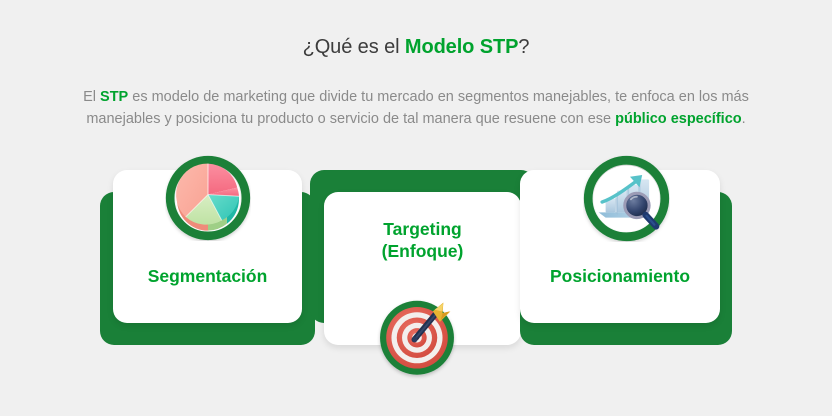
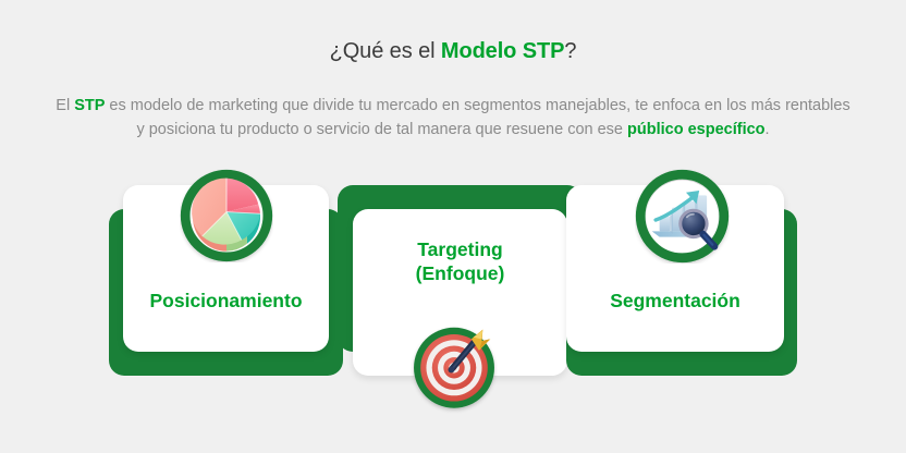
  ¿Qué es el Modelo STP?
- El STP es modelo de marketing que divide tu mercado en segmentos manejables, te enfoca en los más manejables y posiciona tu producto o servicio de tal manera que resuene con ese público específico.
+ El STP es modelo de marketing que divide tu mercado en segmentos manejables, te enfoca en los más rentables y posiciona tu producto o servicio de tal manera que resuene con ese público específico.
- Segmentación
+ Posicionamiento
  Targeting
  (Enfoque)
- Posicionamiento
+ Segmentación
